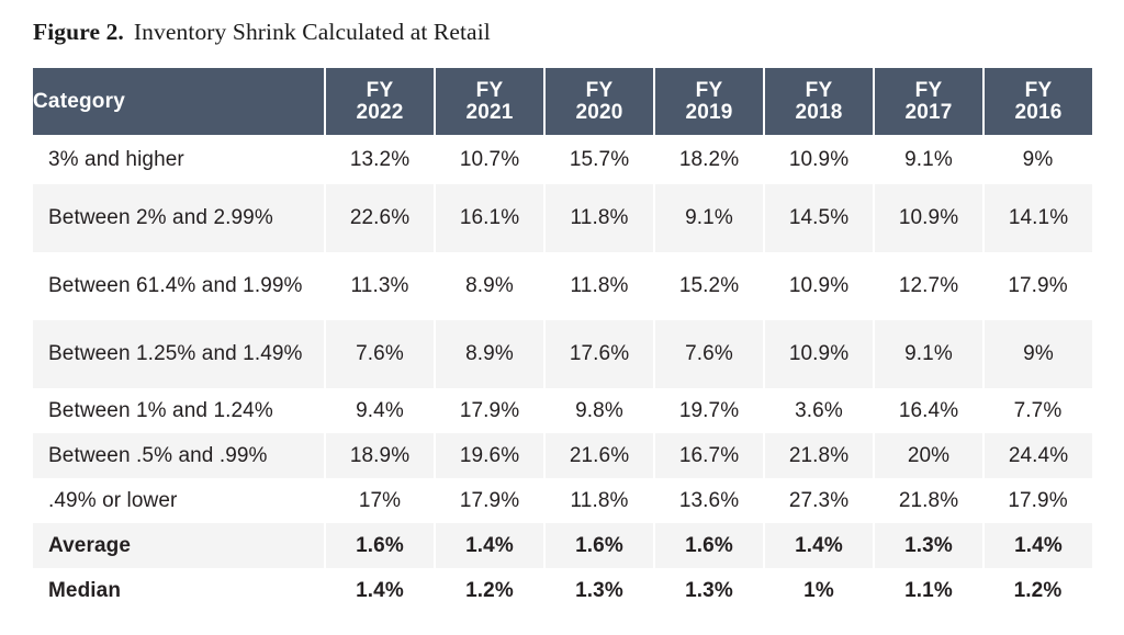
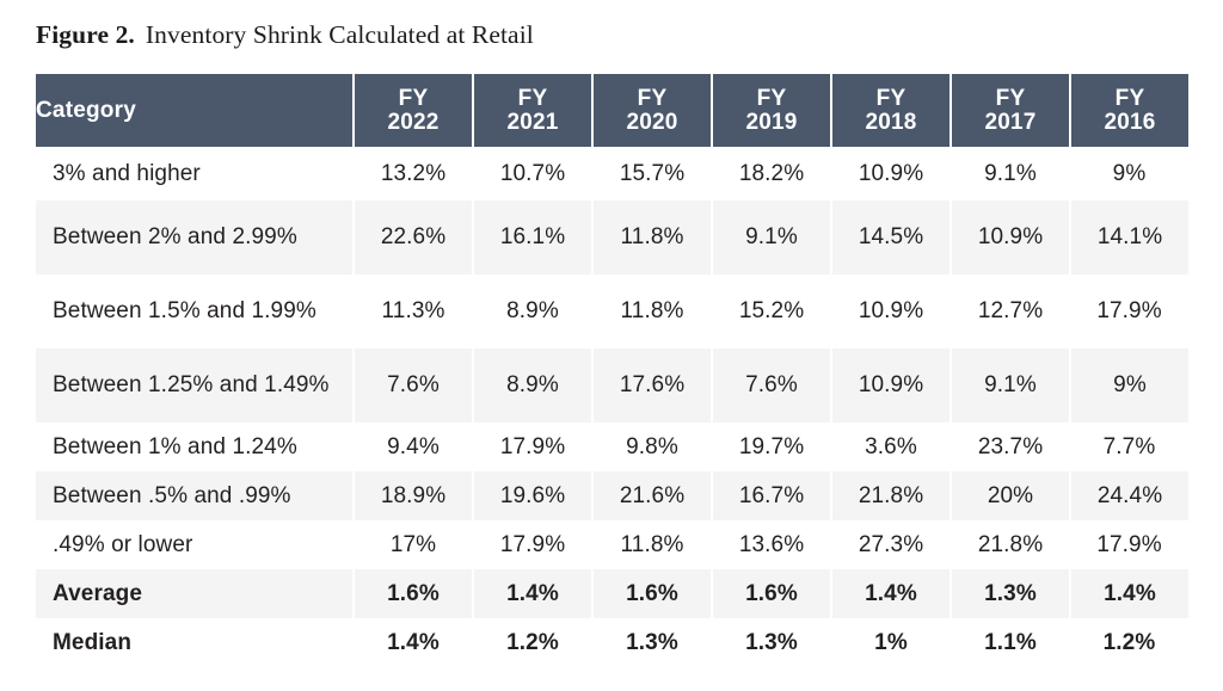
  Figure 2. Inventory Shrink Calculated at Retail
  Category	FY 2022	FY 2021	FY 2020	FY 2019	FY 2018	FY 2017	FY 2016
  3% and higher	13.2%	10.7%	15.7%	18.2%	10.9%	9.1%	9%
  Between 2% and 2.99%	22.6%	16.1%	11.8%	9.1%	14.5%	10.9%	14.1%
- Between 61.4% and 1.99%	11.3%	8.9%	11.8%	15.2%	10.9%	12.7%	17.9%
+ Between 1.5% and 1.99%	11.3%	8.9%	11.8%	15.2%	10.9%	12.7%	17.9%
  Between 1.25% and 1.49%	7.6%	8.9%	17.6%	7.6%	10.9%	9.1%	9%
- Between 1% and 1.24%	9.4%	17.9%	9.8%	19.7%	3.6%	16.4%	7.7%
+ Between 1% and 1.24%	9.4%	17.9%	9.8%	19.7%	3.6%	23.7%	7.7%
  Between .5% and .99%	18.9%	19.6%	21.6%	16.7%	21.8%	20%	24.4%
  .49% or lower	17%	17.9%	11.8%	13.6%	27.3%	21.8%	17.9%
  Average	1.6%	1.4%	1.6%	1.6%	1.4%	1.3%	1.4%
  Median	1.4%	1.2%	1.3%	1.3%	1%	1.1%	1.2%
